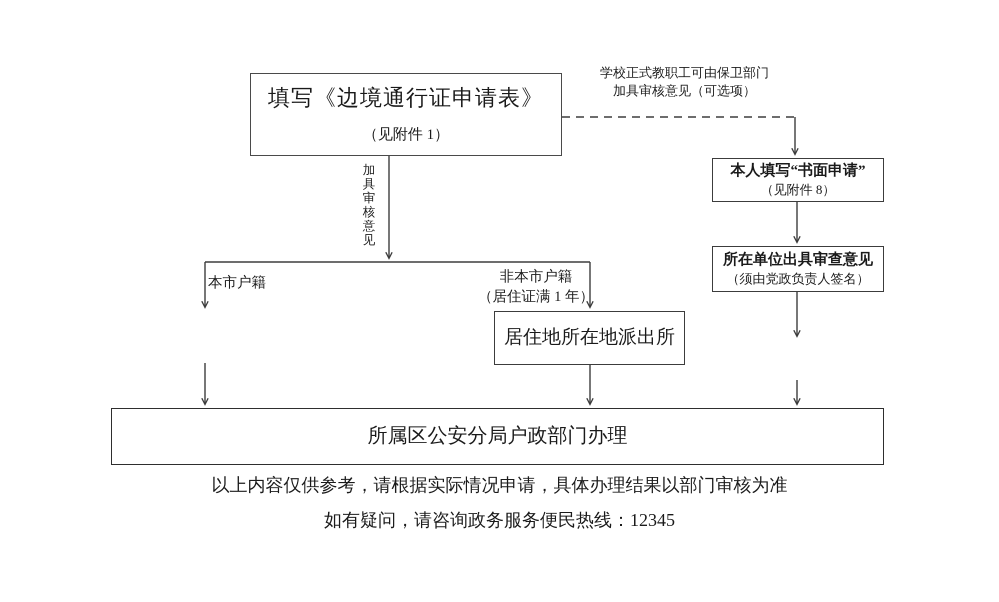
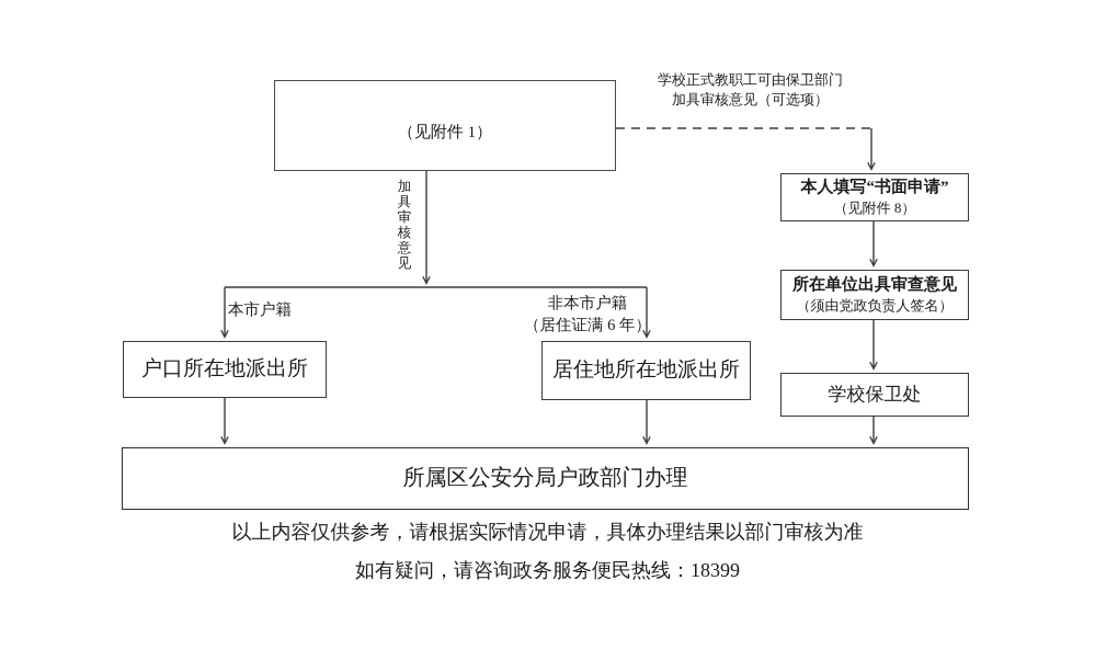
- 填写《边境通行证申请表》
  （见附件 1）
  本人填写“书面申请”
  （见附件 8）
  所在单位出具审查意见
  （须由党政负责人签名）
+ 学校保卫处
+ 户口所在地派出所
  居住地所在地派出所
  所属区公安分局户政部门办理
  学校正式教职工可由保卫部门
  加具审核意见（可选项）
  加具审核意见
  本市户籍
  非本市户籍
- （居住证满 1 年）
+ （居住证满 6 年）
  以上内容仅供参考，请根据实际情况申请，具体办理结果以部门审核为准
- 如有疑问，请咨询政务服务便民热线：12345
+ 如有疑问，请咨询政务服务便民热线：18399
